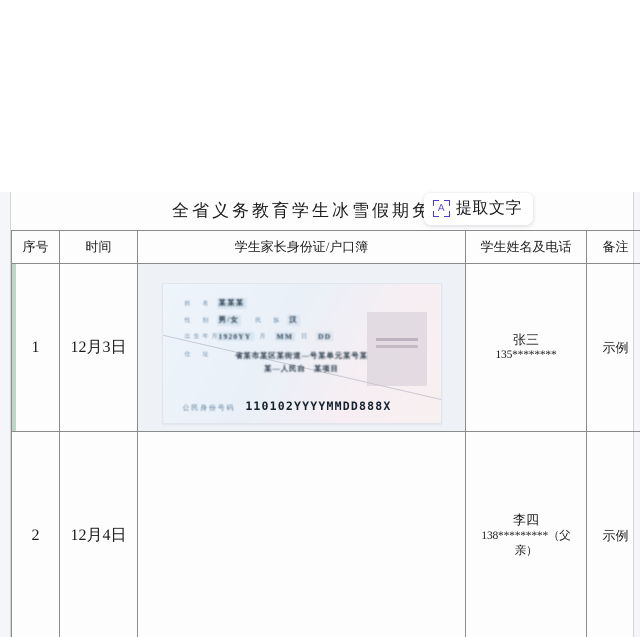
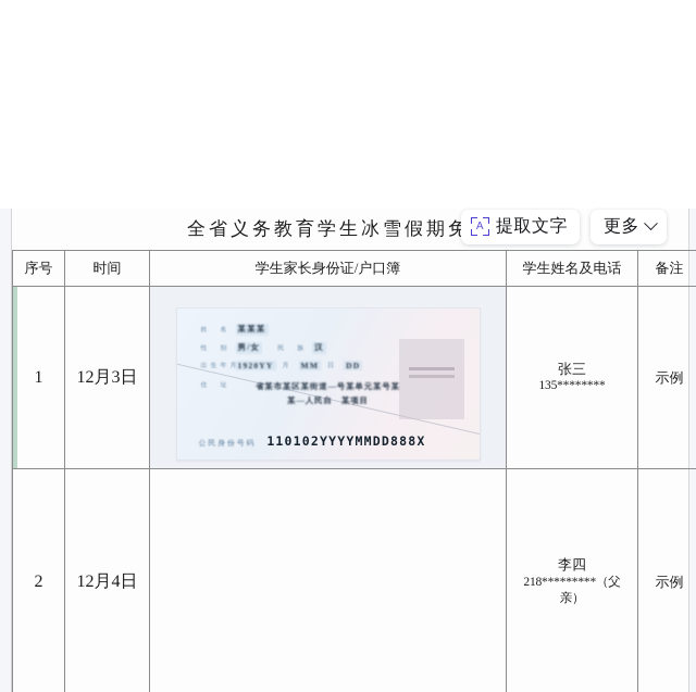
  全省义务教育学生冰雪假期免
  序号	时间	学生家长身份证/户口簿	学生姓名及电话	备注
  1	12月3日	某某某 男/女 汉 1920YY MM DD 省某市某区某街道—号某单元某号某 某—人民自 某项目 公民身份号码 110102YYYYMMDD888X	张三 135********	示例
- 2	12月4日		李四 138*********（父 亲）	示例
+ 2	12月4日		李四 218*********（父 亲）	示例
  A
  提取文字
+ 更多
